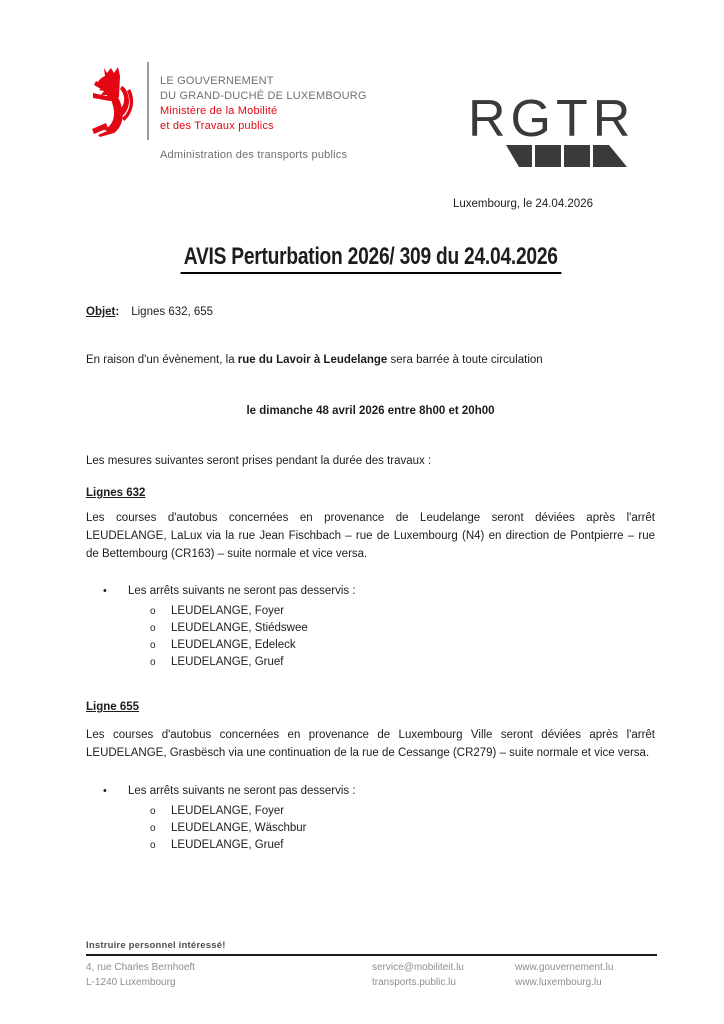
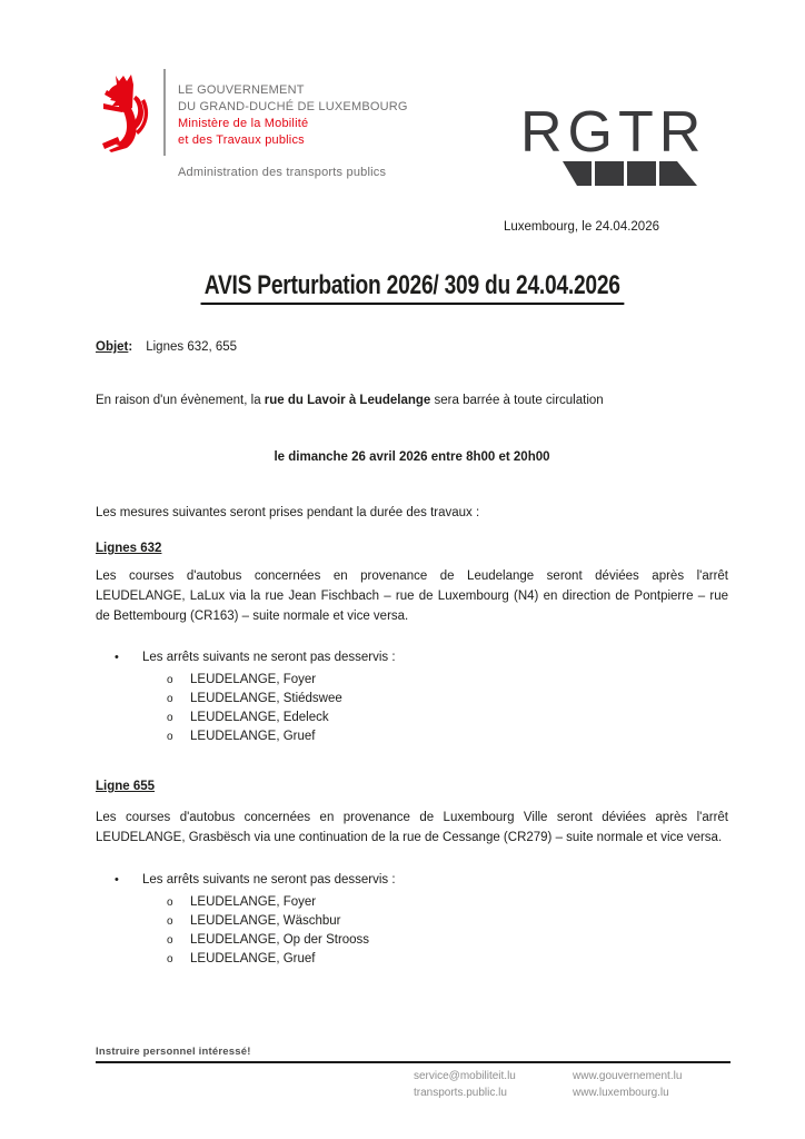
  LE GOUVERNEMENT
  DU GRAND-DUCHÉ DE LUXEMBOURG
  Ministère de la Mobilité
  et des Travaux publics
  Administration des transports publics
  RGTR
  Luxembourg, le 24.04.2026
  AVIS Perturbation 2026/ 309 du 24.04.2026
  Objet: Lignes 632, 655
  En raison d'un évènement, la rue du Lavoir à Leudelange sera barrée à toute circulation
- le dimanche 48 avril 2026 entre 8h00 et 20h00
+ le dimanche 26 avril 2026 entre 8h00 et 20h00
  Les mesures suivantes seront prises pendant la durée des travaux :
  Lignes 632
  Les courses d'autobus concernées en provenance de Leudelange seront déviées après l'arrêt
  LEUDELANGE, LaLux via la rue Jean Fischbach – rue de Luxembourg (N4) en direction de Pontpierre – rue
  de Bettembourg (CR163) – suite normale et vice versa.
  • Les arrêts suivants ne seront pas desservis :
  o LEUDELANGE, Foyer
  o LEUDELANGE, Stiédswee
  o LEUDELANGE, Edeleck
  o LEUDELANGE, Gruef
  Ligne 655
  Les courses d'autobus concernées en provenance de Luxembourg Ville seront déviées après l'arrêt
  LEUDELANGE, Grasbësch via une continuation de la rue de Cessange (CR279) – suite normale et vice versa.
  • Les arrêts suivants ne seront pas desservis :
  o LEUDELANGE, Foyer
  o LEUDELANGE, Wäschbur
+ o LEUDELANGE, Op der Strooss
  o LEUDELANGE, Gruef
  Instruire personnel intéressé!
- 4, rue Charles Bernhoeft
- L-1240 Luxembourg
  service@mobiliteit.lu
  transports.public.lu
  www.gouvernement.lu
  www.luxembourg.lu
